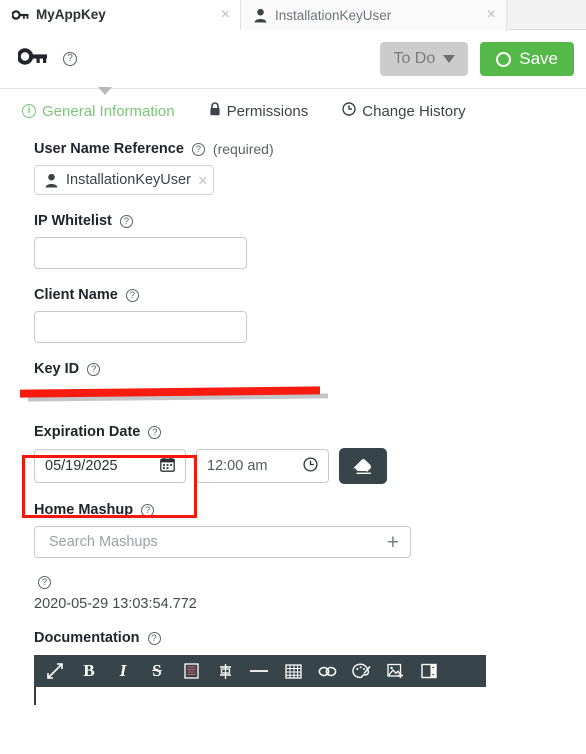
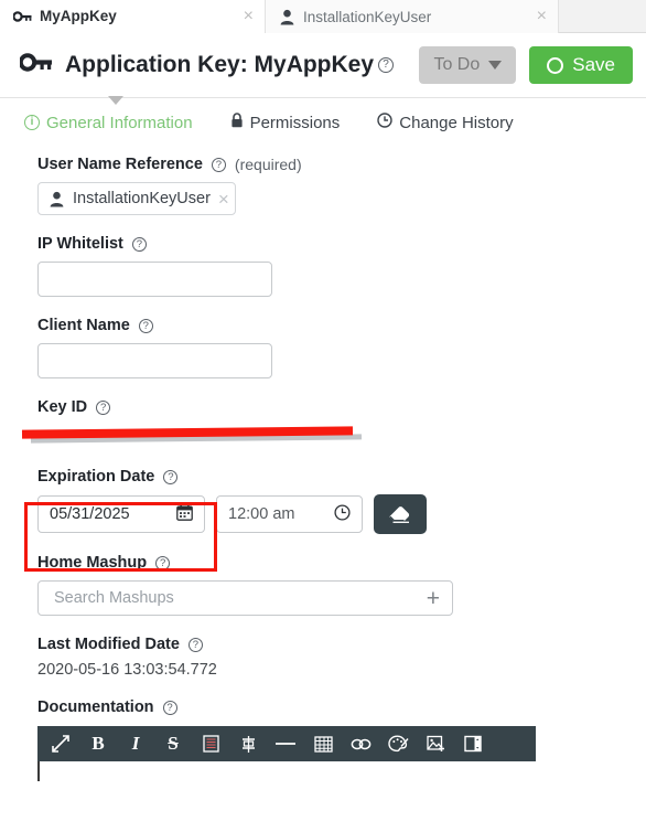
  MyAppKey
  ×
  InstallationKeyUser
  ×
+ Application Key: MyAppKey
  ?
  To Do
  Save
  i
  General Information
  Permissions
  Change History
  User Name Reference
  ?
  (required)
  InstallationKeyUser
  ×
  IP Whitelist
  ?
  Client Name
  ?
  Key ID
  ?
  Expiration Date
  ?
- 05/19/2025
+ 05/31/2025
  12:00 am
  Home Mashup
  ?
  Search Mashups
  +
+ Last Modified Date
  ?
- 2020-05-29 13:03:54.772
+ 2020-05-16 13:03:54.772
  Documentation
  ?
  B
  I
  S
